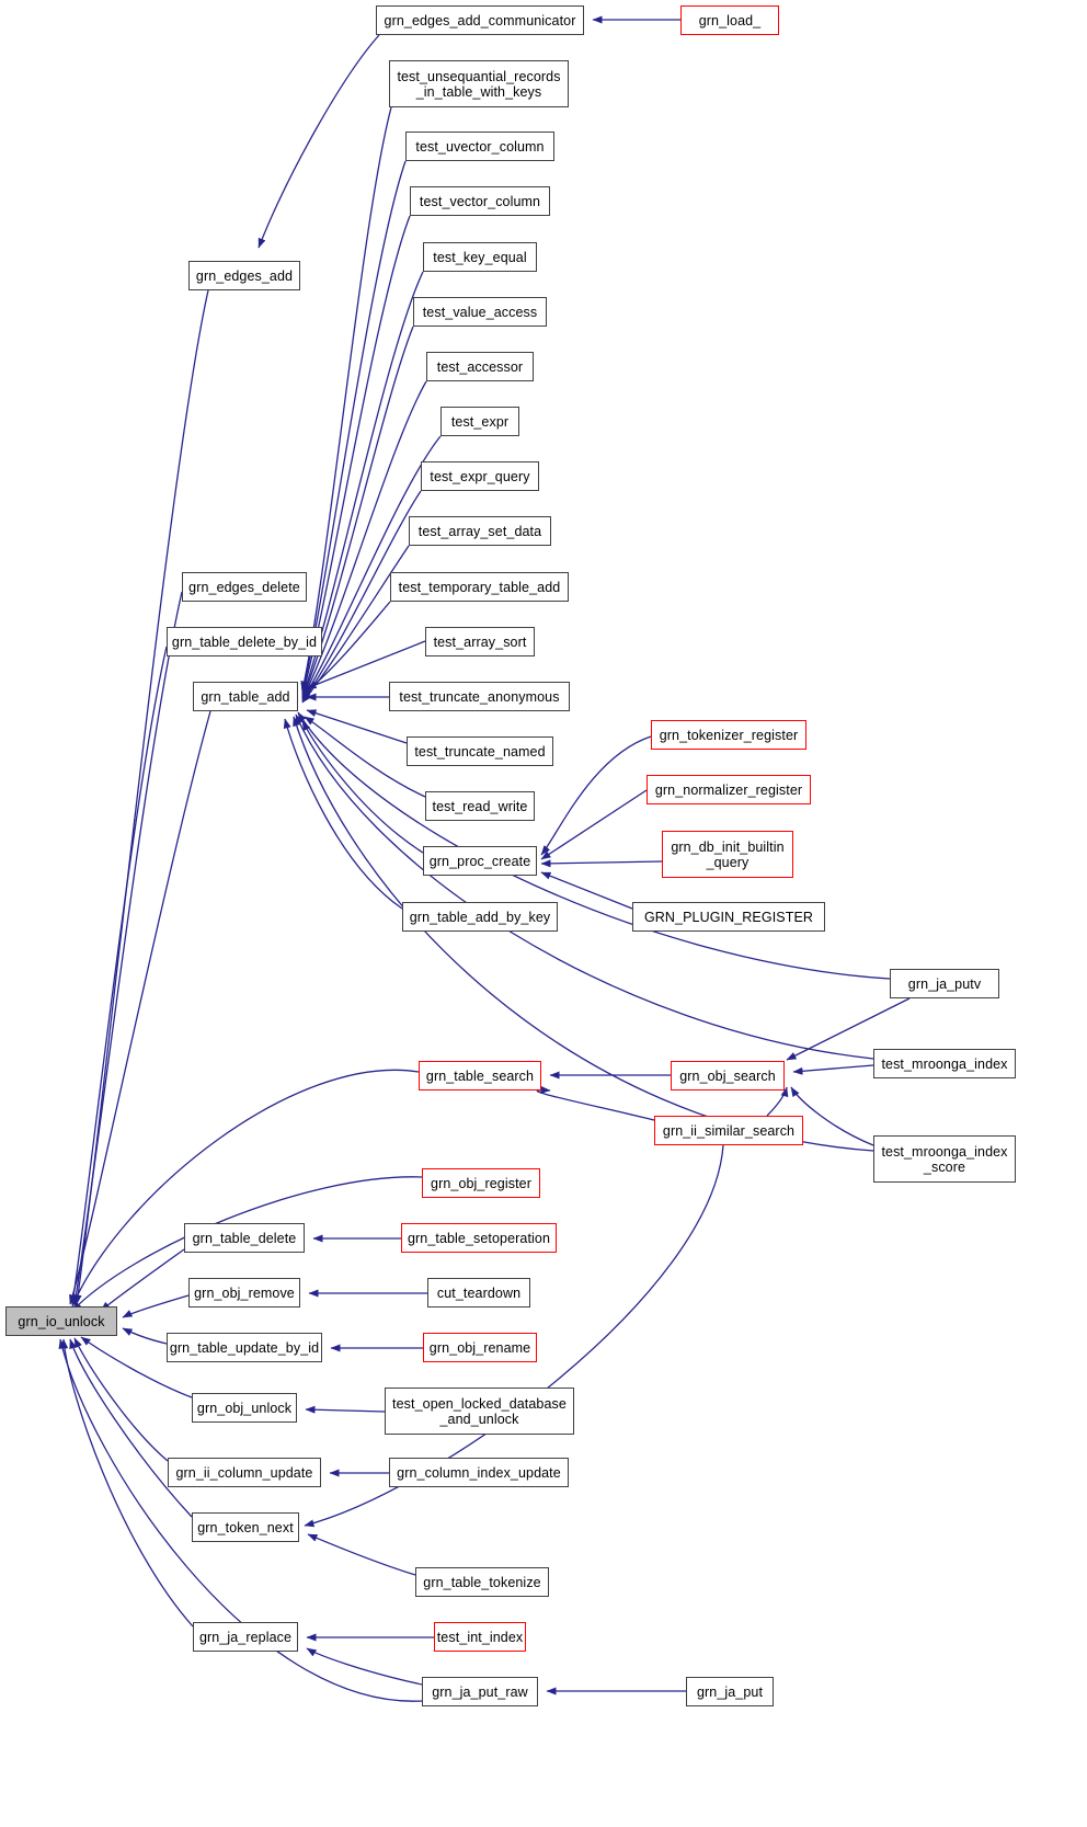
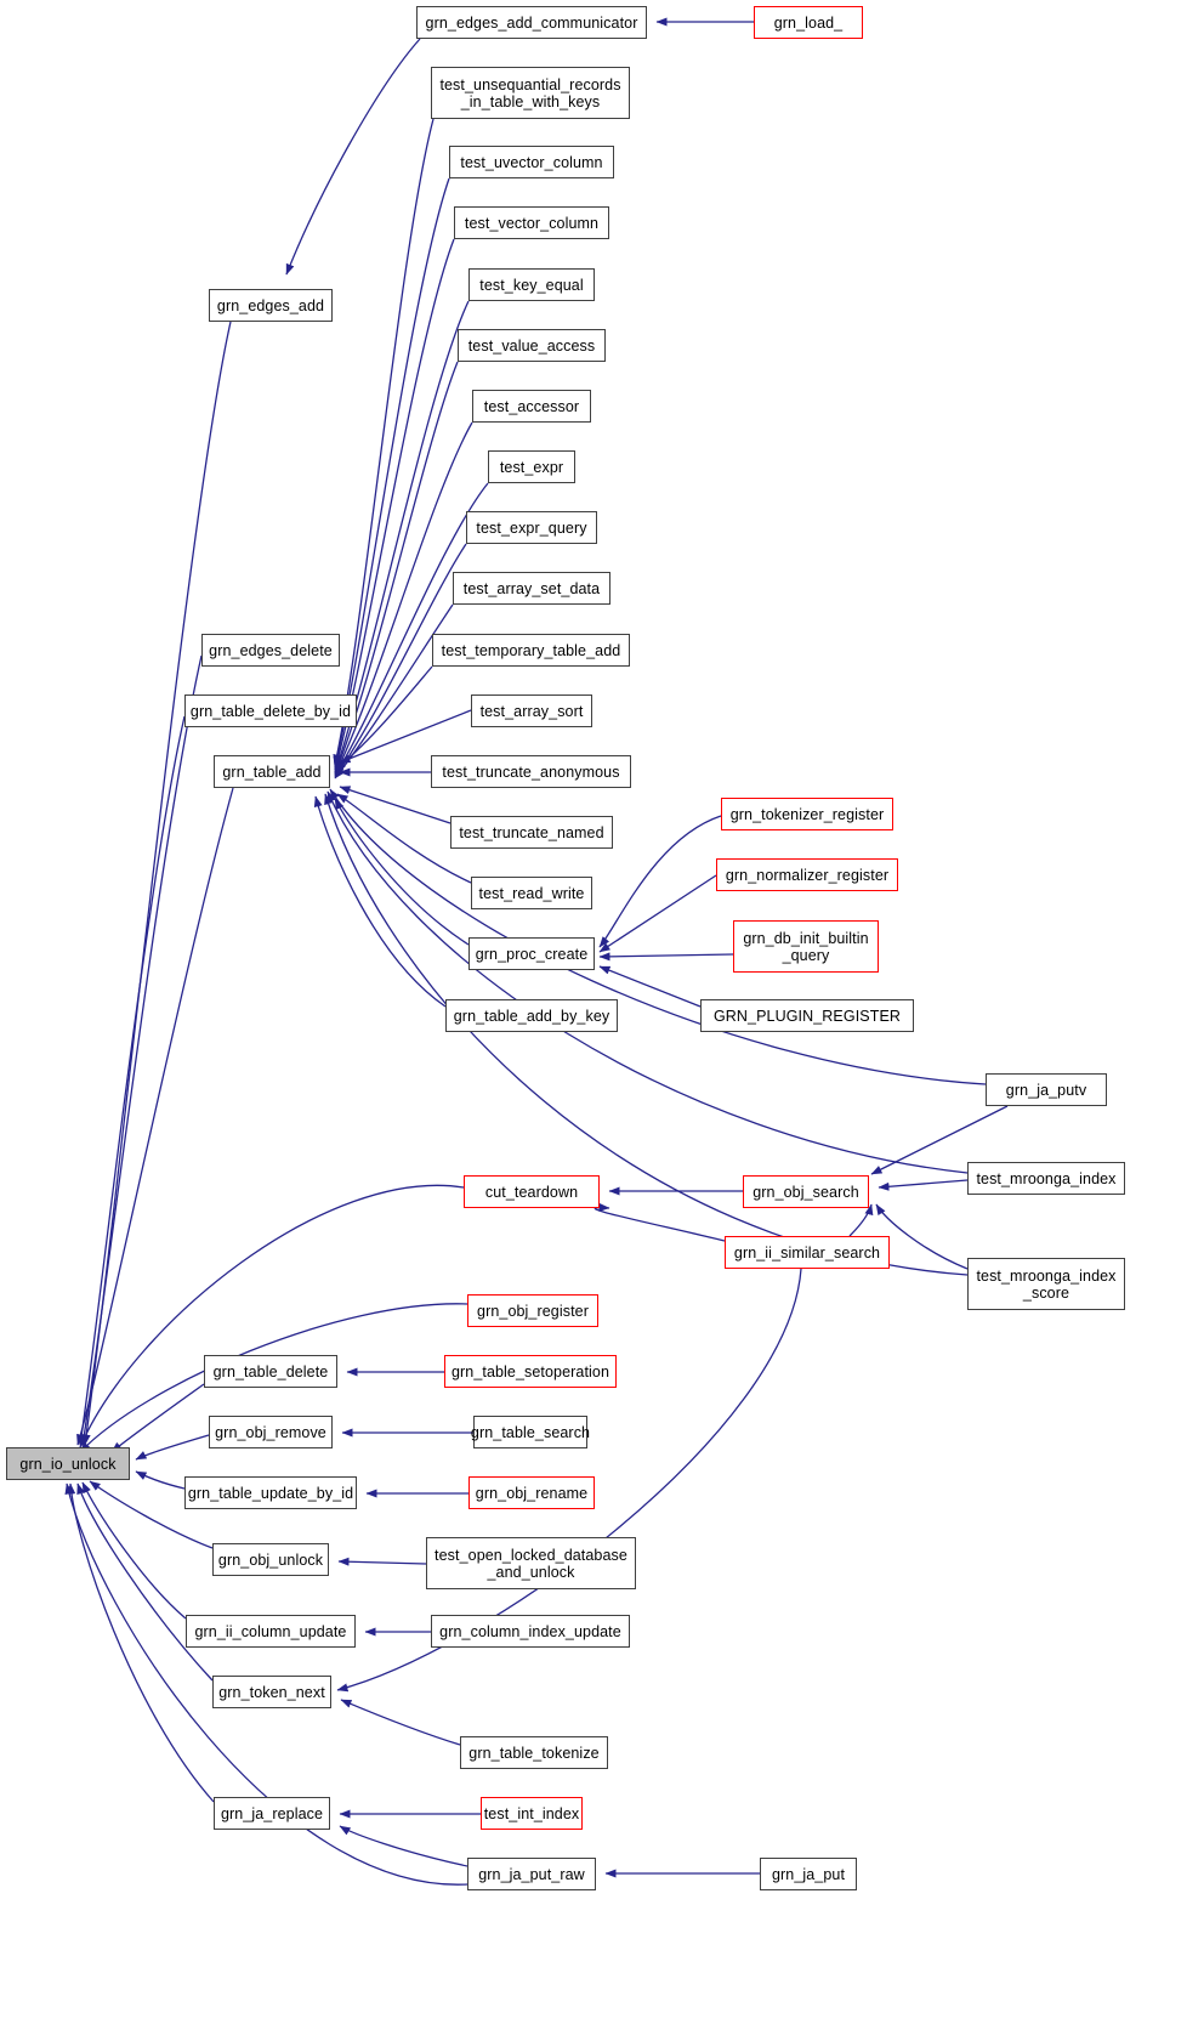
  grn_edges_add_communicator
  grn_load_
  test_unsequantial_records
  _in_table_with_keys
  test_uvector_column
  test_vector_column
  test_key_equal
  test_value_access
  test_accessor
  test_expr
  test_expr_query
  test_array_set_data
  test_temporary_table_add
  test_array_sort
  test_truncate_anonymous
  test_truncate_named
  test_read_write
  grn_proc_create
  grn_table_add_by_key
  grn_tokenizer_register
  grn_normalizer_register
  grn_db_init_builtin
  _query
  GRN_PLUGIN_REGISTER
  grn_edges_add
  grn_edges_delete
  grn_table_delete_by_id
  grn_table_add
  grn_ja_putv
  test_mroonga_index
- grn_table_search
+ cut_teardown
  grn_obj_search
  grn_ii_similar_search
  test_mroonga_index
  _score
  grn_obj_register
  grn_table_delete
  grn_table_setoperation
  grn_obj_remove
- cut_teardown
+ grn_table_search
  grn_io_unlock
  grn_table_update_by_id
  grn_obj_rename
  grn_obj_unlock
  test_open_locked_database
  _and_unlock
  grn_ii_column_update
  grn_column_index_update
  grn_token_next
  grn_table_tokenize
  grn_ja_replace
  test_int_index
  grn_ja_put_raw
  grn_ja_put
